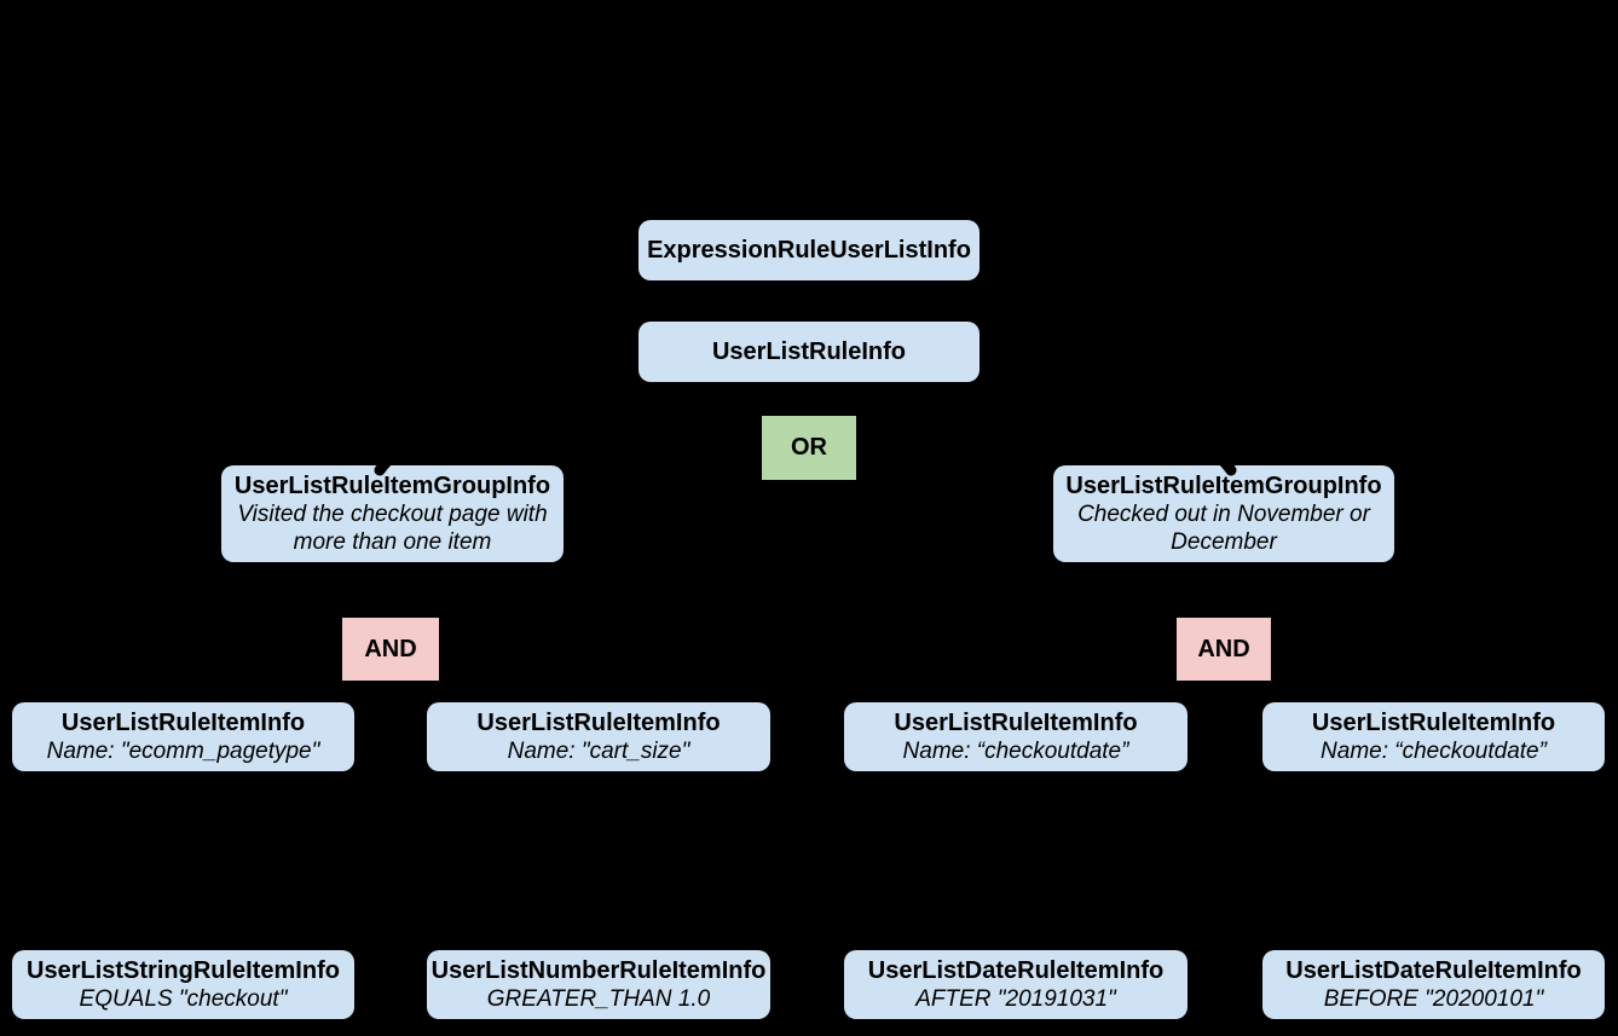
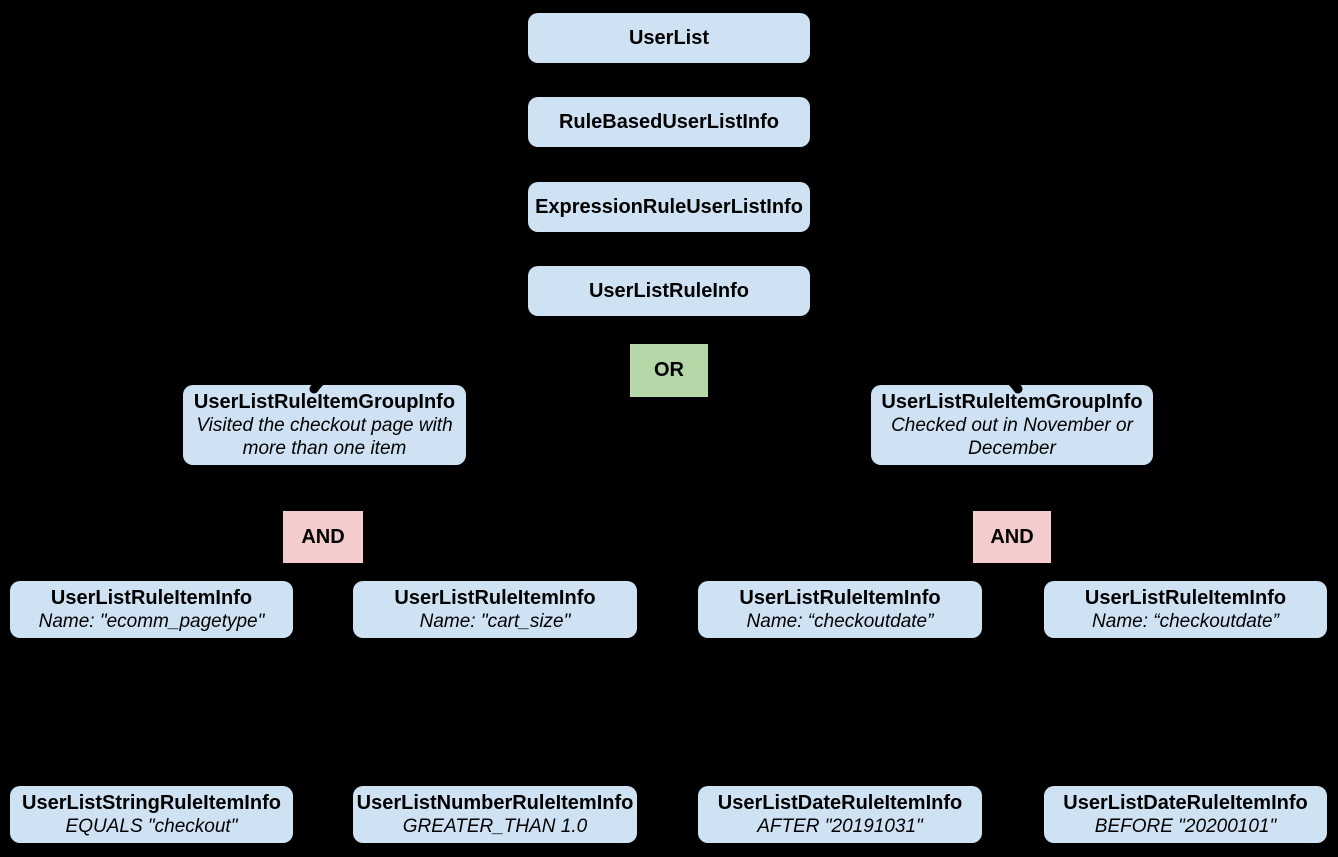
+ UserList
+ RuleBasedUserListInfo
  ExpressionRuleUserListInfo
  UserListRuleInfo
  OR
  UserListRuleItemGroupInfo
  Visited the checkout page with more than one item
  UserListRuleItemGroupInfo
  Checked out in November or December
  AND
  AND
  UserListRuleItemInfo
  Name: "ecomm_pagetype"
  UserListRuleItemInfo
  Name: "cart_size"
  UserListRuleItemInfo
  Name: “checkoutdate”
  UserListRuleItemInfo
  Name: “checkoutdate”
  UserListStringRuleItemInfo
  EQUALS "checkout"
  UserListNumberRuleItemInfo
  GREATER_THAN 1.0
  UserListDateRuleItemInfo
  AFTER "20191031"
  UserListDateRuleItemInfo
  BEFORE "20200101"
